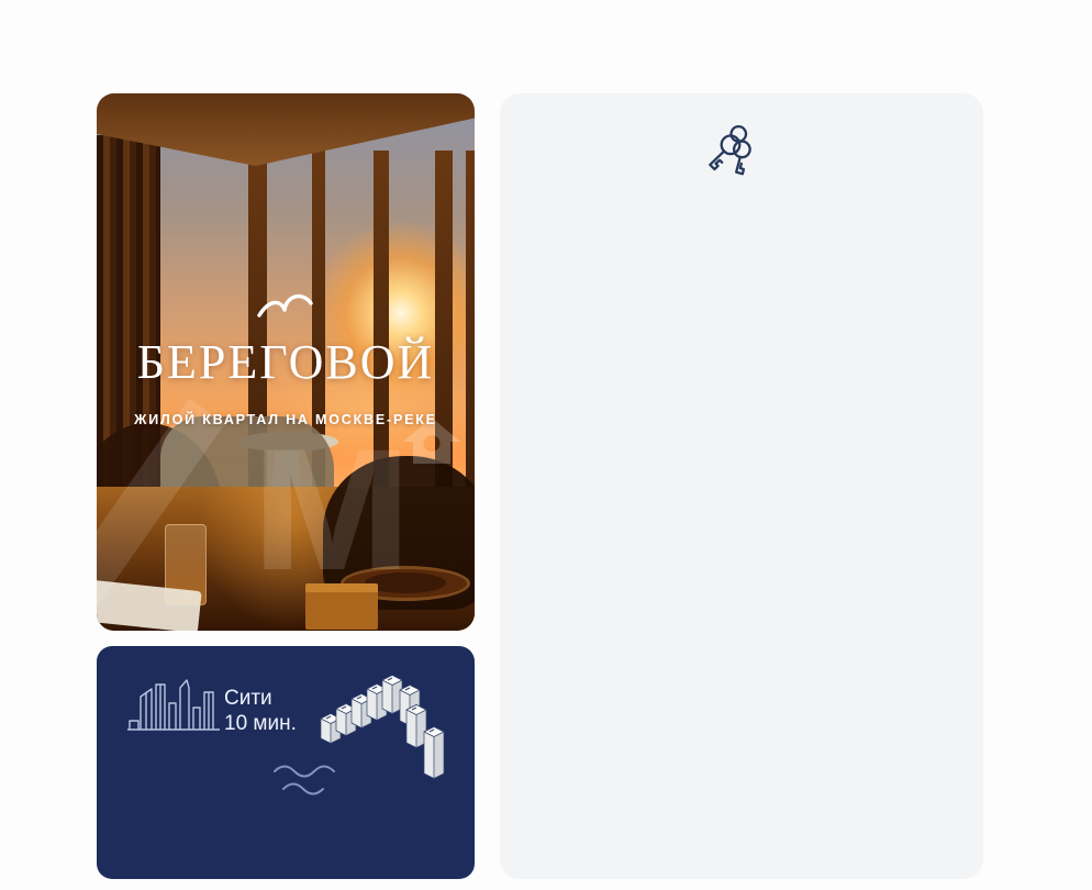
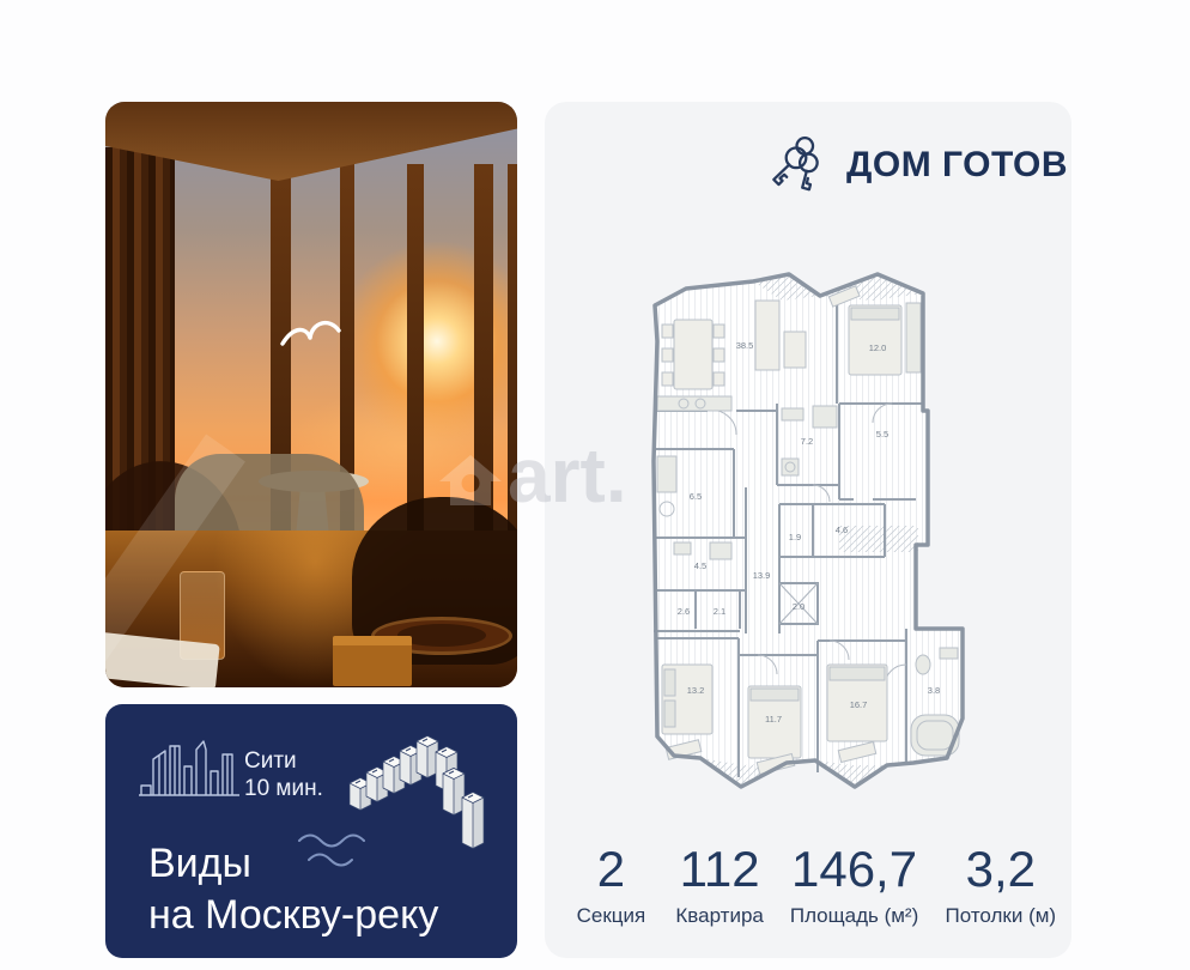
- м
- БЕРЕГОВОЙ
- ЖИЛОЙ КВАРТАЛ НА МОСКВЕ-РЕКЕ
  Сити
  10 мин.
+ Виды
+ на Москву-реку
+ ДОМ ГОТОВ
+ 38.5
+ 12.0
+ 7.2
+ 5.5
+ 6.5
+ 4.6
+ 1.9
+ 4.5
+ 13.9
+ 2.6
+ 2.1
+ 2.0
+ 13.2
+ 11.7
+ 16.7
+ 3.8
+ 2
+ Секция
+ 112
+ Квартира
+ 146,7
+ Площадь (м²)
+ 3,2
+ Потолки (м)
+ art.
